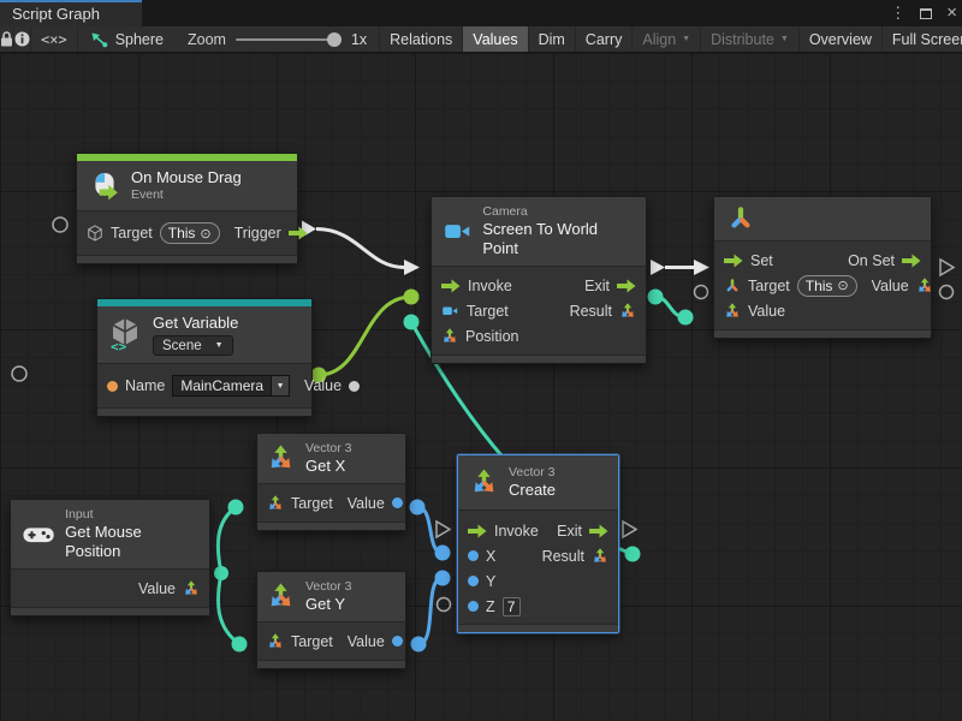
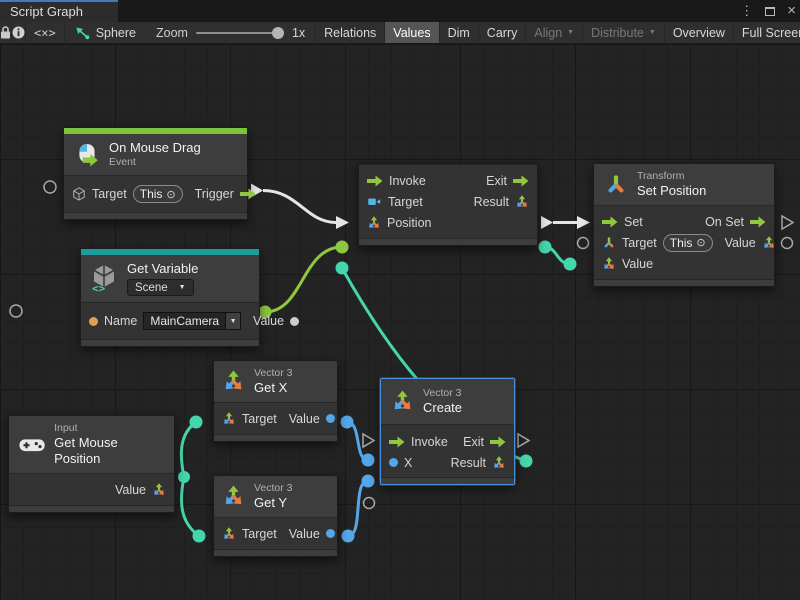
  Script Graph
  ⋮
  ×
  <×>
  Sphere
  Zoom
  1x
  Relations
  Values
  Dim
  Carry
  Align
  Distribute
  Overview
  Full Scree
  On Mouse Drag
  Event
  Target
  This
  ⊙
  Trigger
- Camera
- Screen To World Point
  Invoke
  Exit
  Target
  Result
  Position
+ Transform
+ Set Position
  Set
  On Set
  Target
  This
  ⊙
  Value
  Value
  <>
  Get Variable
  Scene
  Name
  MainCamera
  Value
  Vector 3
  Get X
  Target
  Value
  Vector 3
  Get Y
  Target
  Value
  Input
  Get Mouse Position
  Value
  Vector 3
  Create
  Invoke
  Exit
  X
  Result
- Y
- Z
- 7
